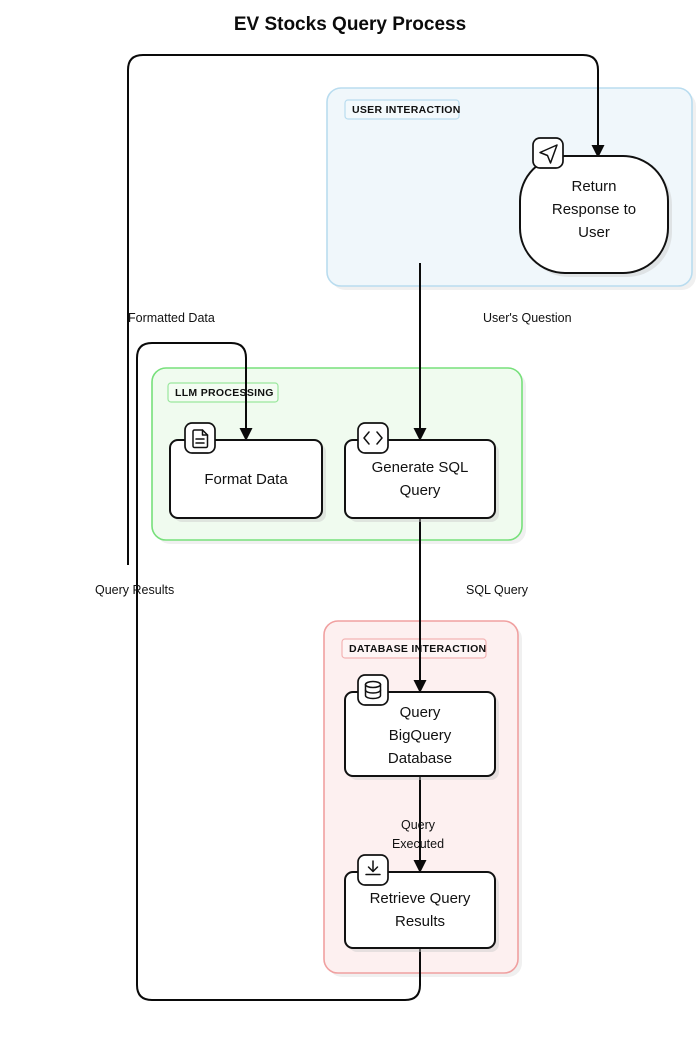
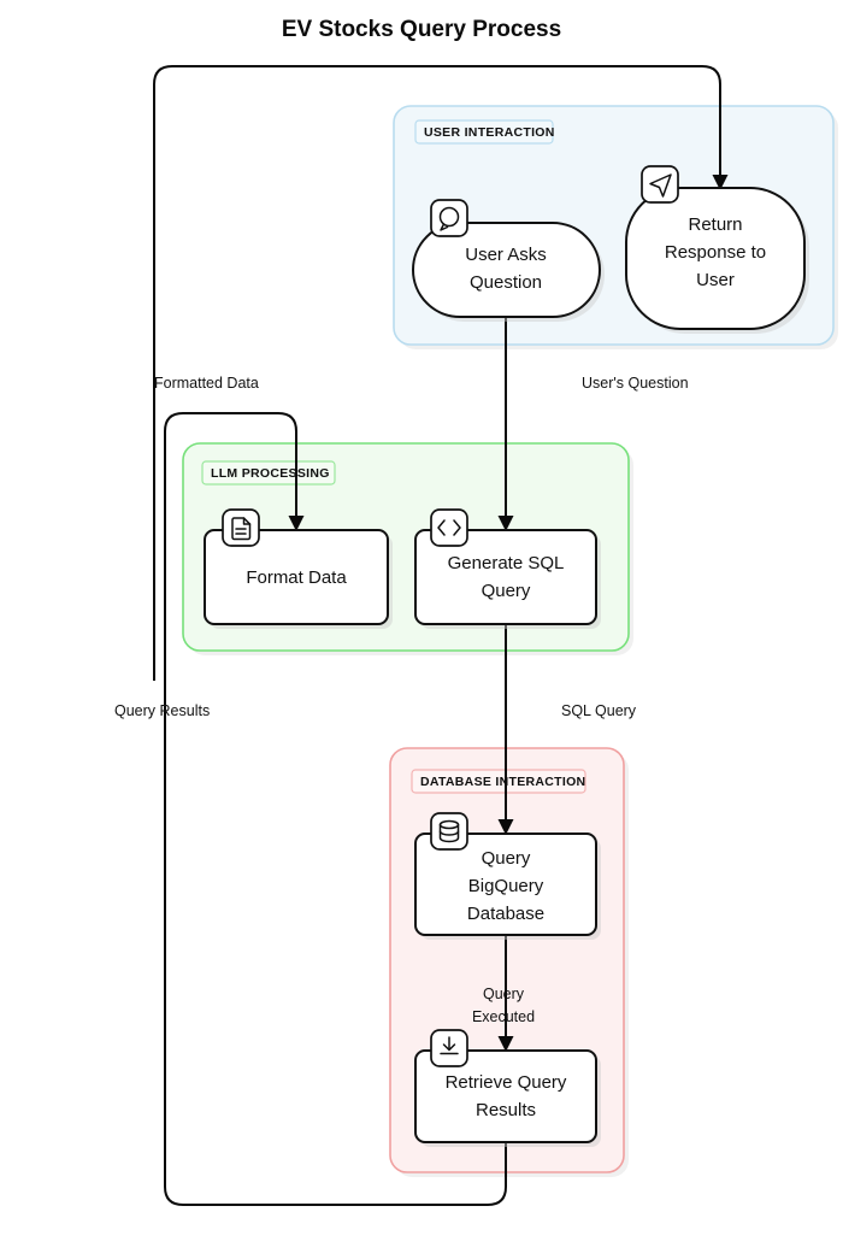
  EV Stocks Query Process
  USER INTERACTION
  LLM PROCESSING
  DATABASE INTERACTION
+ User Asks
+ Question
  Return
  Response to
  User
  Format Data
  Generate SQL
  Query
  Query
  BigQuery
  Database
  Retrieve Query
  Results
  Formatted Data
  User's Question
  Query Results
  SQL Query
  Query
  Executed
